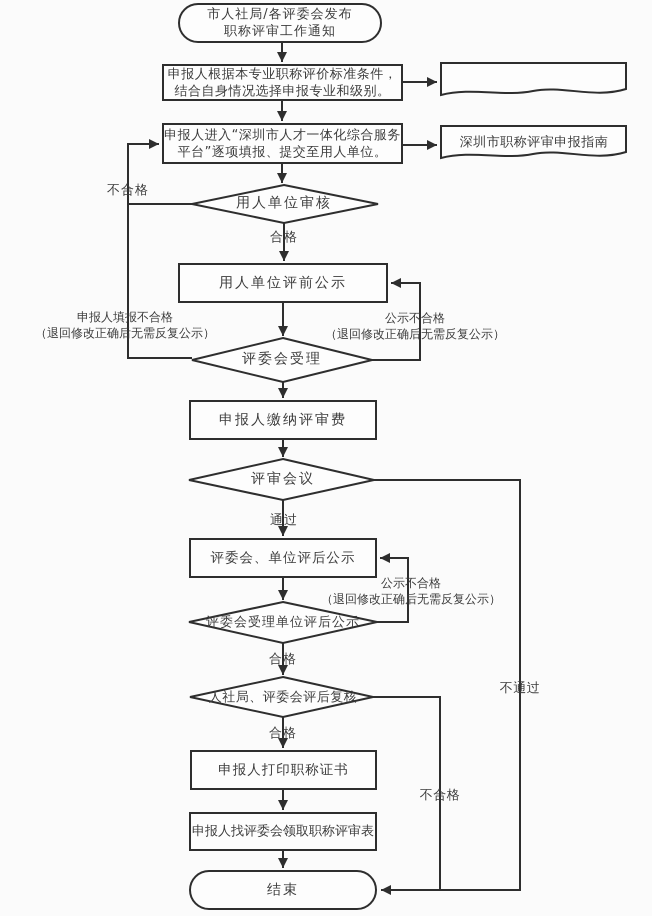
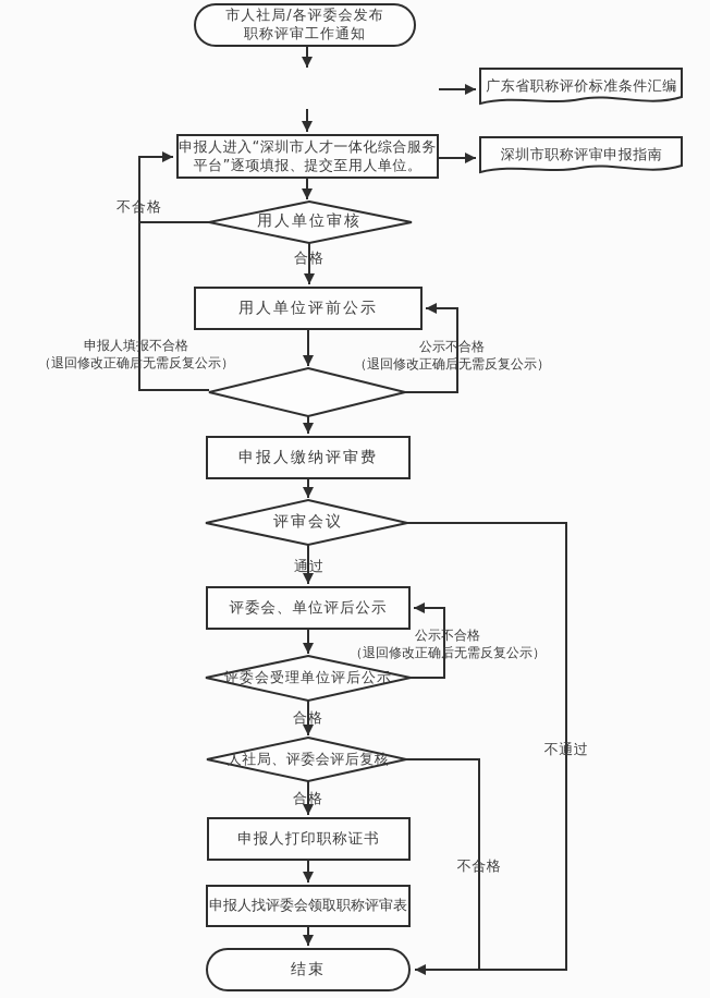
  市人社局/各评委会发布
  职称评审工作通知
- 申报人根据本专业职称评价标准条件，
- 结合自身情况选择申报专业和级别。
  申报人进入“深圳市人才一体化综合服务
  平台”逐项填报、提交至用人单位。
  用人单位评前公示
  申报人缴纳评审费
  评委会、单位评后公示
  申报人打印职称证书
  申报人找评委会领取职称评审表
  结束
+ 广东省职称评价标准条件汇编
  深圳市职称评审申报指南
  用人单位审核
- 评委会受理
  评审会议
  评委会受理单位评后公示
  人社局、评委会评后复核
  不合格
  合格
  申报人填报不合格
  （退回修改正确后无需反复公示）
  公示不合格
  （退回修改正确后无需反复公示）
  通过
  公示不合格
  （退回修改正确后无需反复公示）
  合格
  不通过
  合格
  不合格
